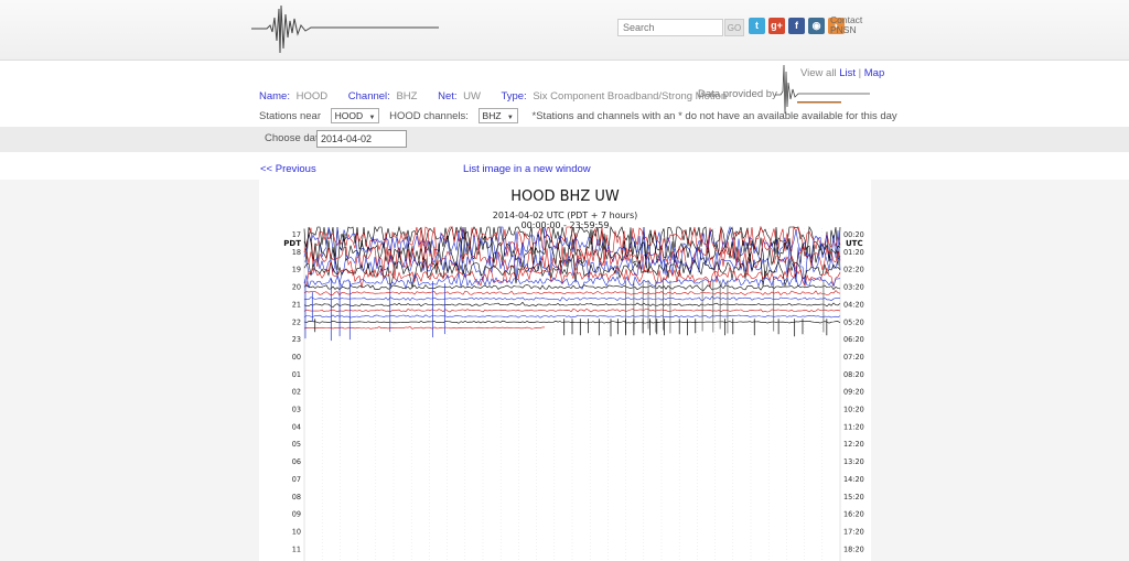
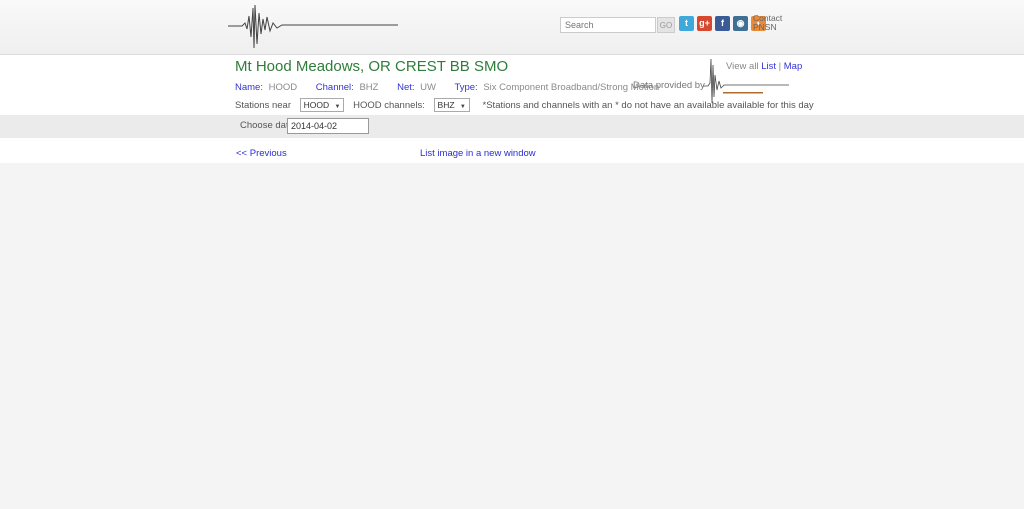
  Search
  GO
  t
  g+
  f
  ◉
  ◗
  Contact
  PNSN
+ Mt Hood Meadows, OR CREST BB SMO
  View all List | Map
  Name: HOOD Channel: BHZ Net: UW Type: Six Component Broadband/Strong Motion
  Data provided by
  Stations near HOOD HOOD channels: BHZ *Stations and channels with an * do not have an available available for this day
  Choose da
  2014-04-02
  << Previous
  List image in a new window
- HOOD BHZ UW
- 2014-04-02 UTC (PDT + 7 hours)
- 00:00:00 - 23:59:59
- 17
- 18
- 19
- 20
- 21
- 22
- 23
- 00
- 01
- 02
- 03
- 04
- 05
- 06
- 07
- 08
- 09
- 10
- 11
- 00:20
- 01:20
- 02:20
- 03:20
- 04:20
- 05:20
- 06:20
- 07:20
- 08:20
- 09:20
- 10:20
- 11:20
- 12:20
- 13:20
- 14:20
- 15:20
- 16:20
- 17:20
- 18:20
- PDT
- UTC
